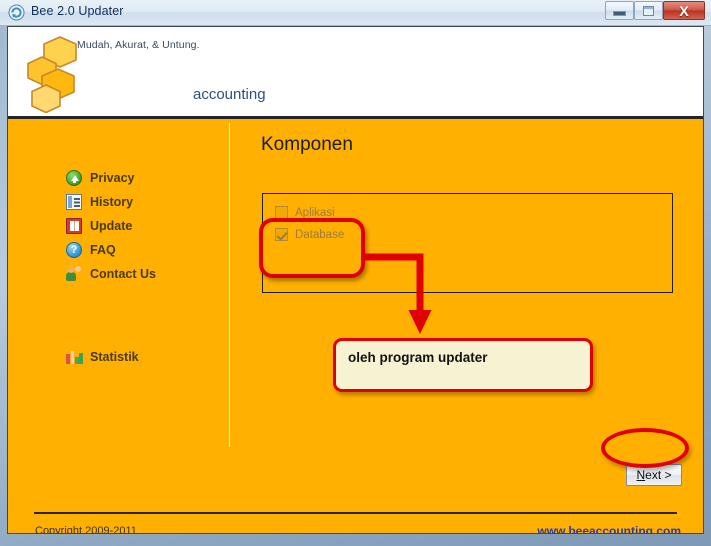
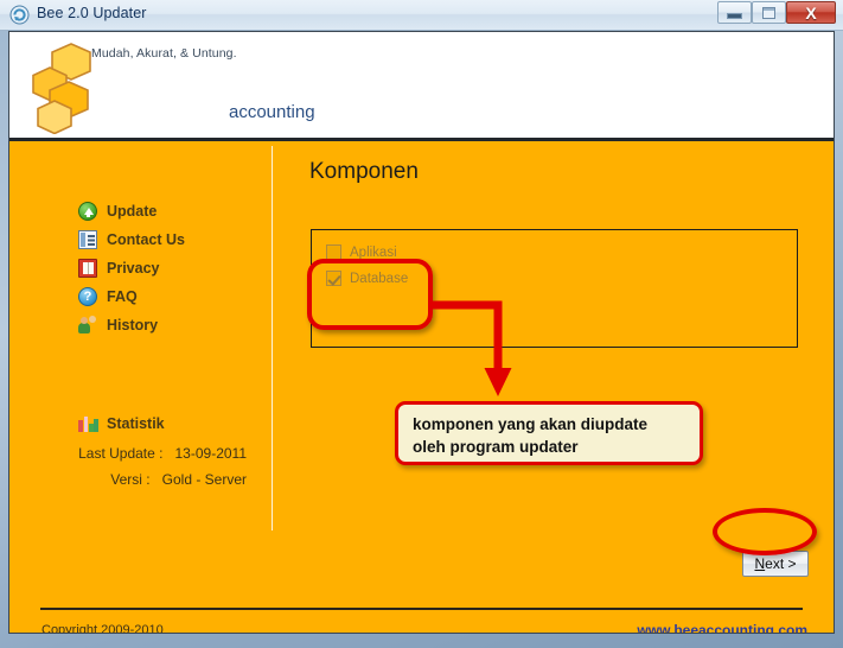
  Bee 2.0 Updater
  X
  Mudah, Akurat, & Untung.
  accounting
- Privacy
+ Update
- History
+ Contact Us
- Update
+ Privacy
  ?
  FAQ
- Contact Us
+ History
  Statistik
+ Last Update : 13-09-2011
+ Versi : Gold - Server
  Komponen
  Aplikasi
  Database
  N
  ext >
- Copyright 2009-2011
+ Copyright 2009-2010
  www.beeaccounting.com
+ komponen yang akan diupdate
  oleh program updater
